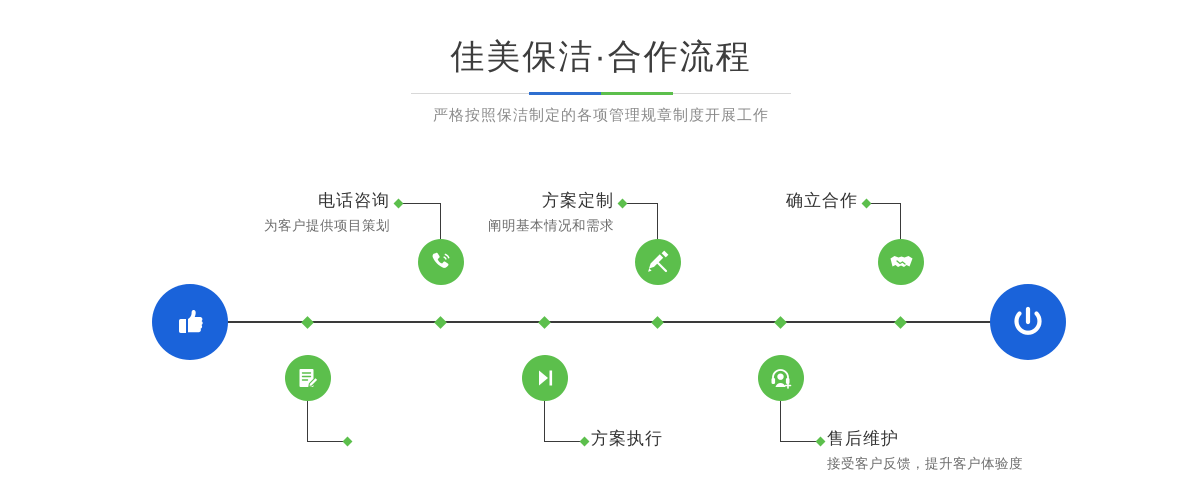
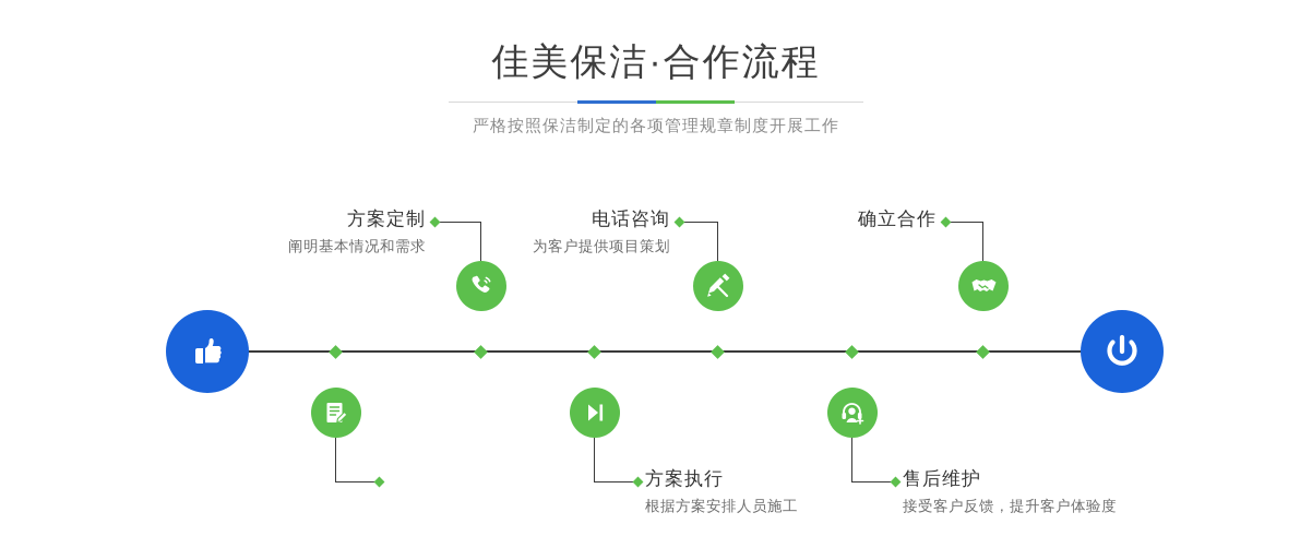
  佳美保洁·合作流程
  严格按照保洁制定的各项管理规章制度开展工作
- 电话咨询
+ 方案定制
- 为客户提供项目策划
+ 阐明基本情况和需求
- 方案定制
+ 电话咨询
- 阐明基本情况和需求
+ 为客户提供项目策划
  方案执行
+ 根据方案安排人员施工
  确立合作
  售后维护
  接受客户反馈，提升客户体验度
